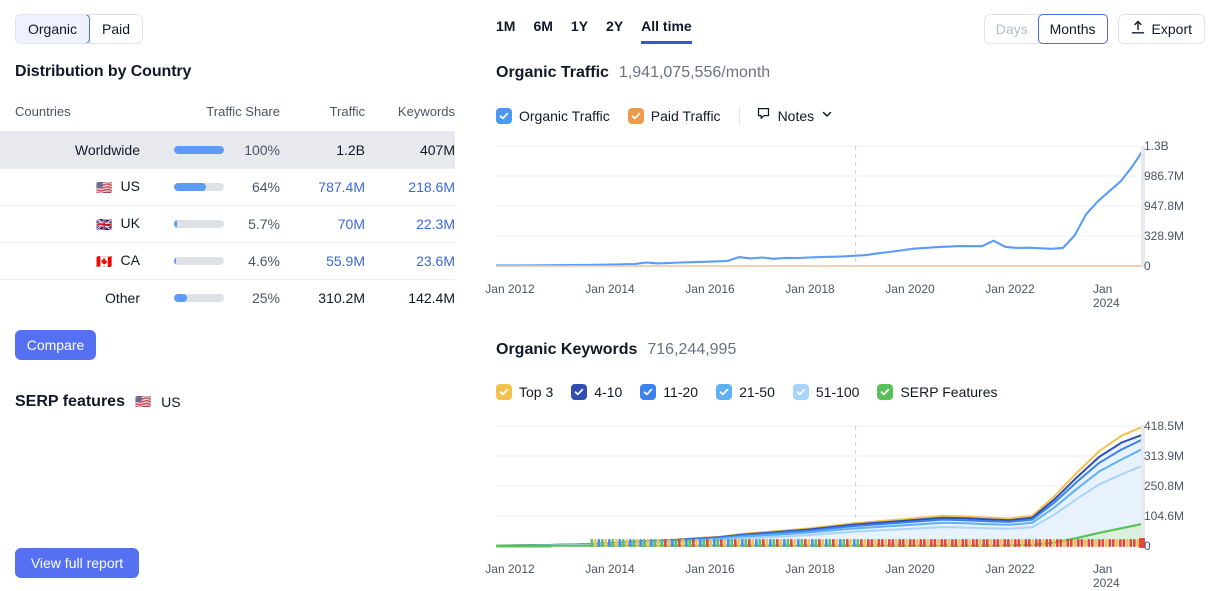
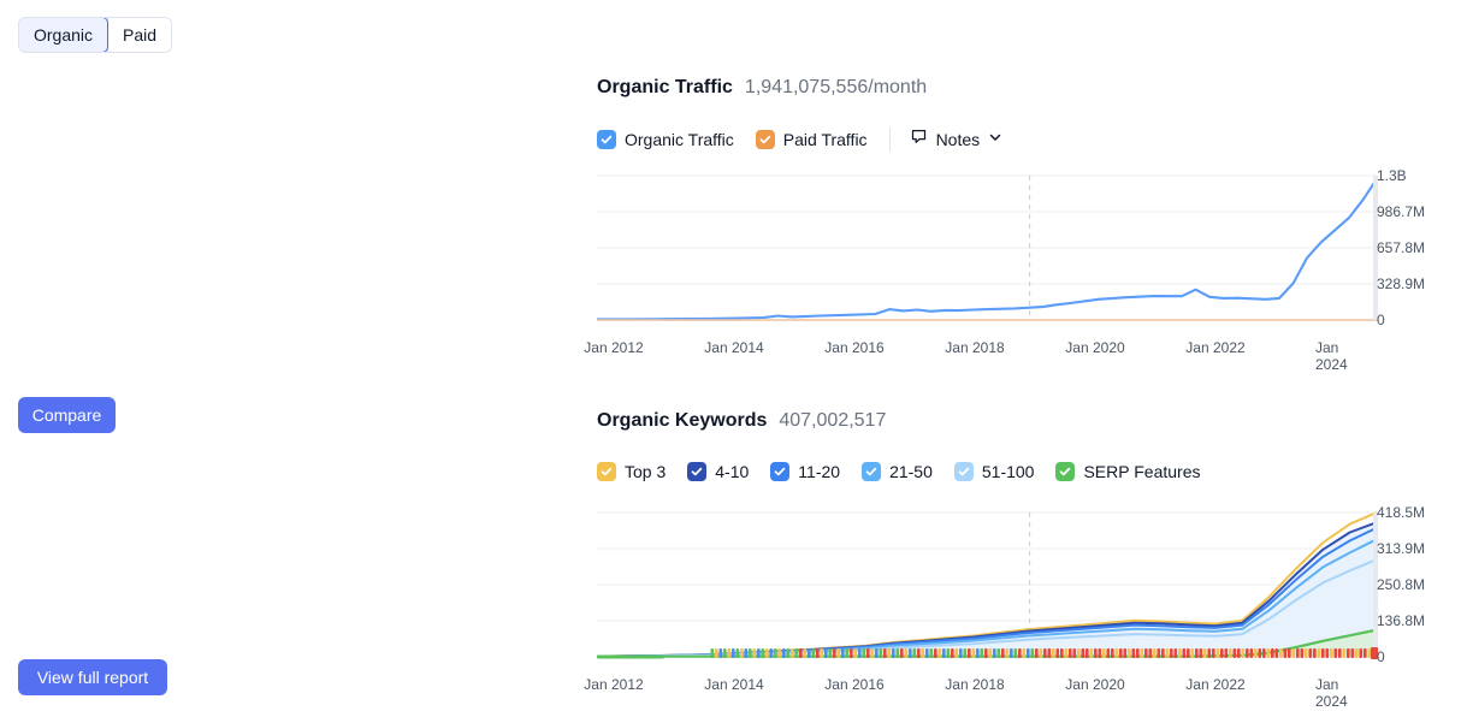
  Organic
  Paid
- Distribution by Country
- Countries	Traffic Share	Traffic	Keywords
- Worldwide	100%	1.2B	407M
- 🇺🇸 US	64%	787.4M	218.6M
- 🇬🇧 UK	5.7%	70M	22.3M
- 🇨🇦 CA	4.6%	55.9M	23.6M
- Other	25%	310.2M	142.4M
  Compare
- SERP features
- 🇺🇸
- US
  View full report
- 1M
- 6M
- 1Y
- 2Y
- All time
- Days
- Months
- Export
  Organic Traffic
  1,941,075,556/month
  Organic Traffic
  Paid Traffic
  Notes
  0
  328.9M
- 947.8M
+ 657.8M
  986.7M
  1.3B
  Jan 2012
  Jan 2014
  Jan 2016
  Jan 2018
  Jan 2020
  Jan 2022
  Jan 2024
  Organic Keywords
- 716,244,995
+ 407,002,517
  Top 3
  4-10
  11-20
  21-50
  51-100
  SERP Features
  0
- 104.6M
+ 136.8M
  250.8M
  313.9M
  418.5M
  Jan 2012
  Jan 2014
  Jan 2016
  Jan 2018
  Jan 2020
  Jan 2022
  Jan 2024
